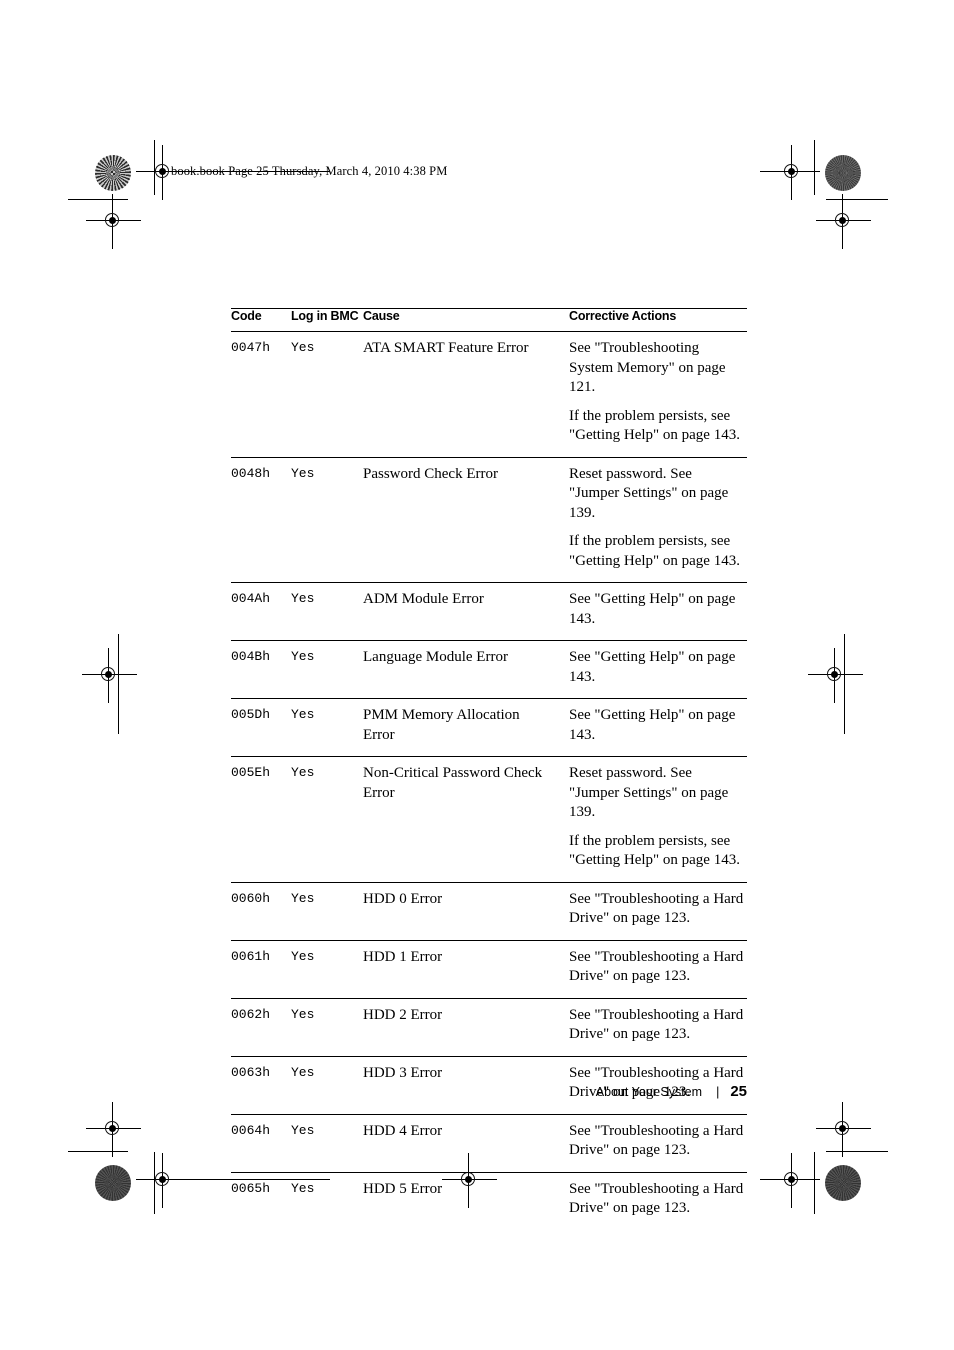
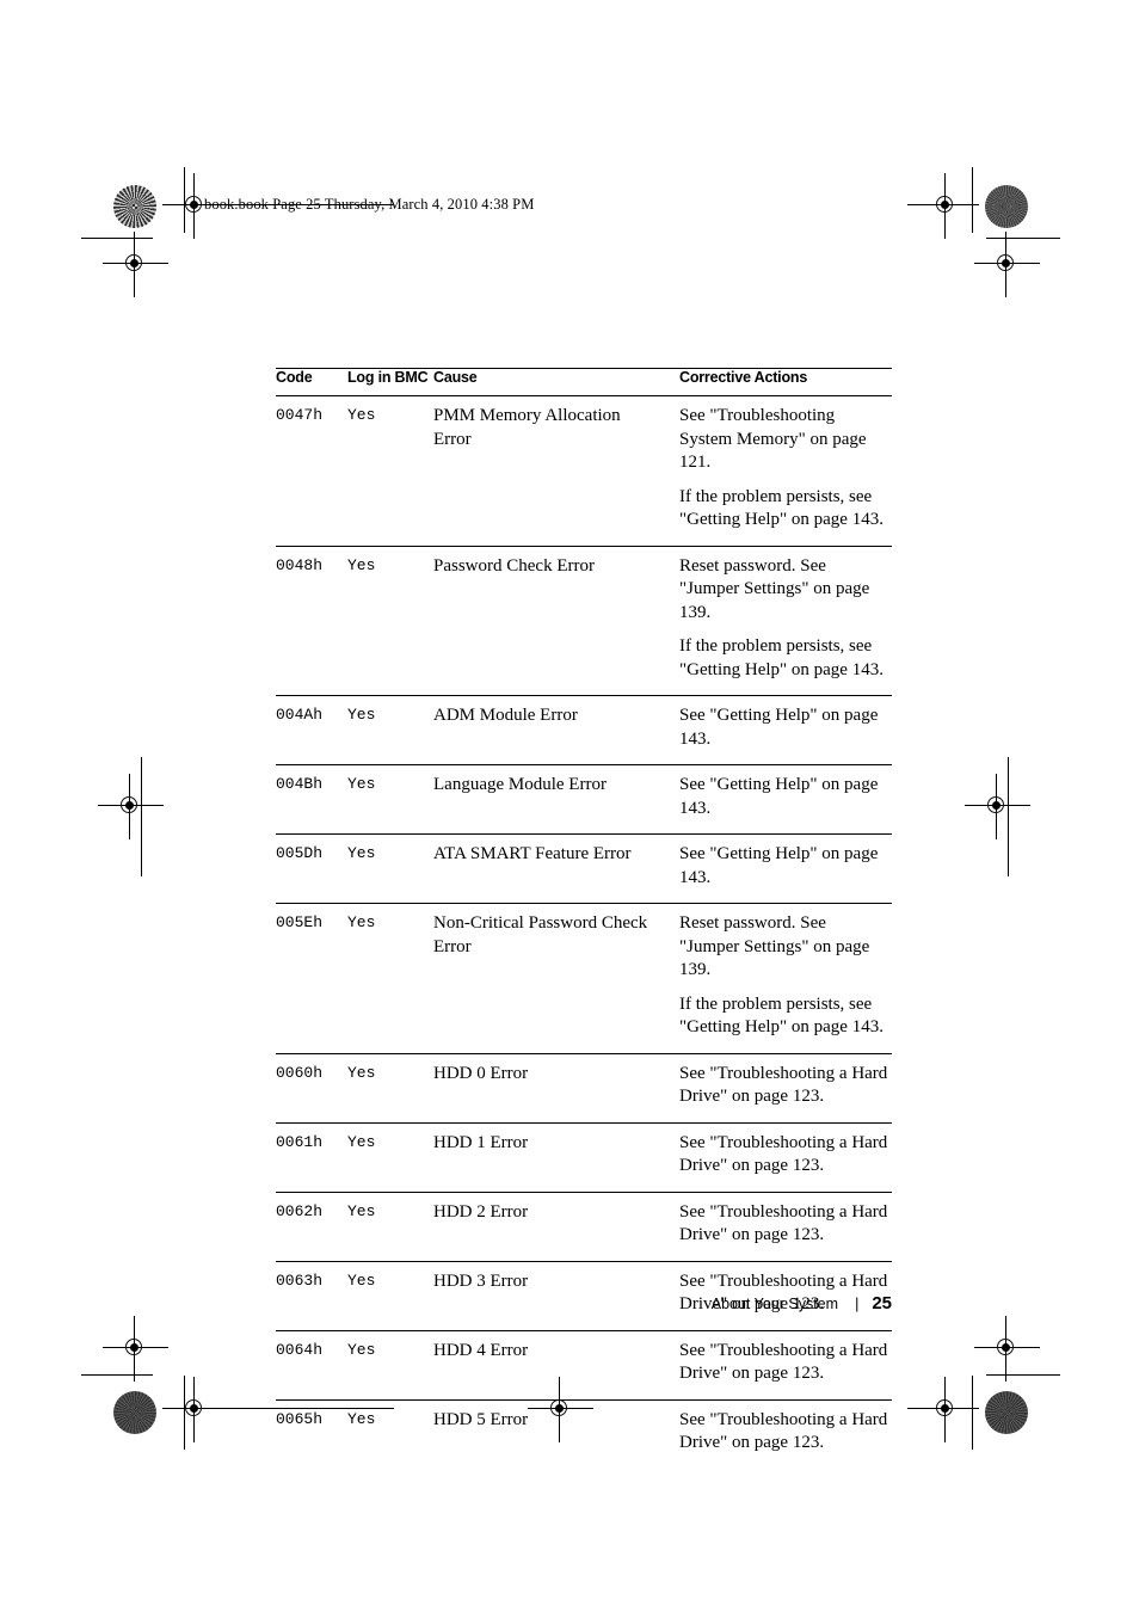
  book.book Page 25 Thursday, March 4, 2010 4:38 PM
  Code	Log in BMC	Cause	Corrective Actions
- 0047h	Yes	ATA SMART Feature Error	See "Troubleshooting System Memory" on page 121.If the problem persists, see "Getting Help" on page 143.
+ 0047h	Yes	PMM Memory Allocation Error	See "Troubleshooting System Memory" on page 121.If the problem persists, see "Getting Help" on page 143.
  0048h	Yes	Password Check Error	Reset password. See "Jumper Settings" on page 139.If the problem persists, see "Getting Help" on page 143.
  004Ah	Yes	ADM Module Error	See "Getting Help" on page 143.
  004Bh	Yes	Language Module Error	See "Getting Help" on page 143.
- 005Dh	Yes	PMM Memory Allocation Error	See "Getting Help" on page 143.
+ 005Dh	Yes	ATA SMART Feature Error	See "Getting Help" on page 143.
  005Eh	Yes	Non-Critical Password Check Error	Reset password. See "Jumper Settings" on page 139.If the problem persists, see "Getting Help" on page 143.
  0060h	Yes	HDD 0 Error	See "Troubleshooting a Hard Drive" on page 123.
  0061h	Yes	HDD 1 Error	See "Troubleshooting a Hard Drive" on page 123.
  0062h	Yes	HDD 2 Error	See "Troubleshooting a Hard Drive" on page 123.
  0063h	Yes	HDD 3 Error	See "Troubleshooting a Hard Drive" on page 123.
  0064h	Yes	HDD 4 Error	See "Troubleshooting a Hard Drive" on page 123.
  0065h	Yes	HDD 5 Error	See "Troubleshooting a Hard Drive" on page 123.
  About Your System | 25
